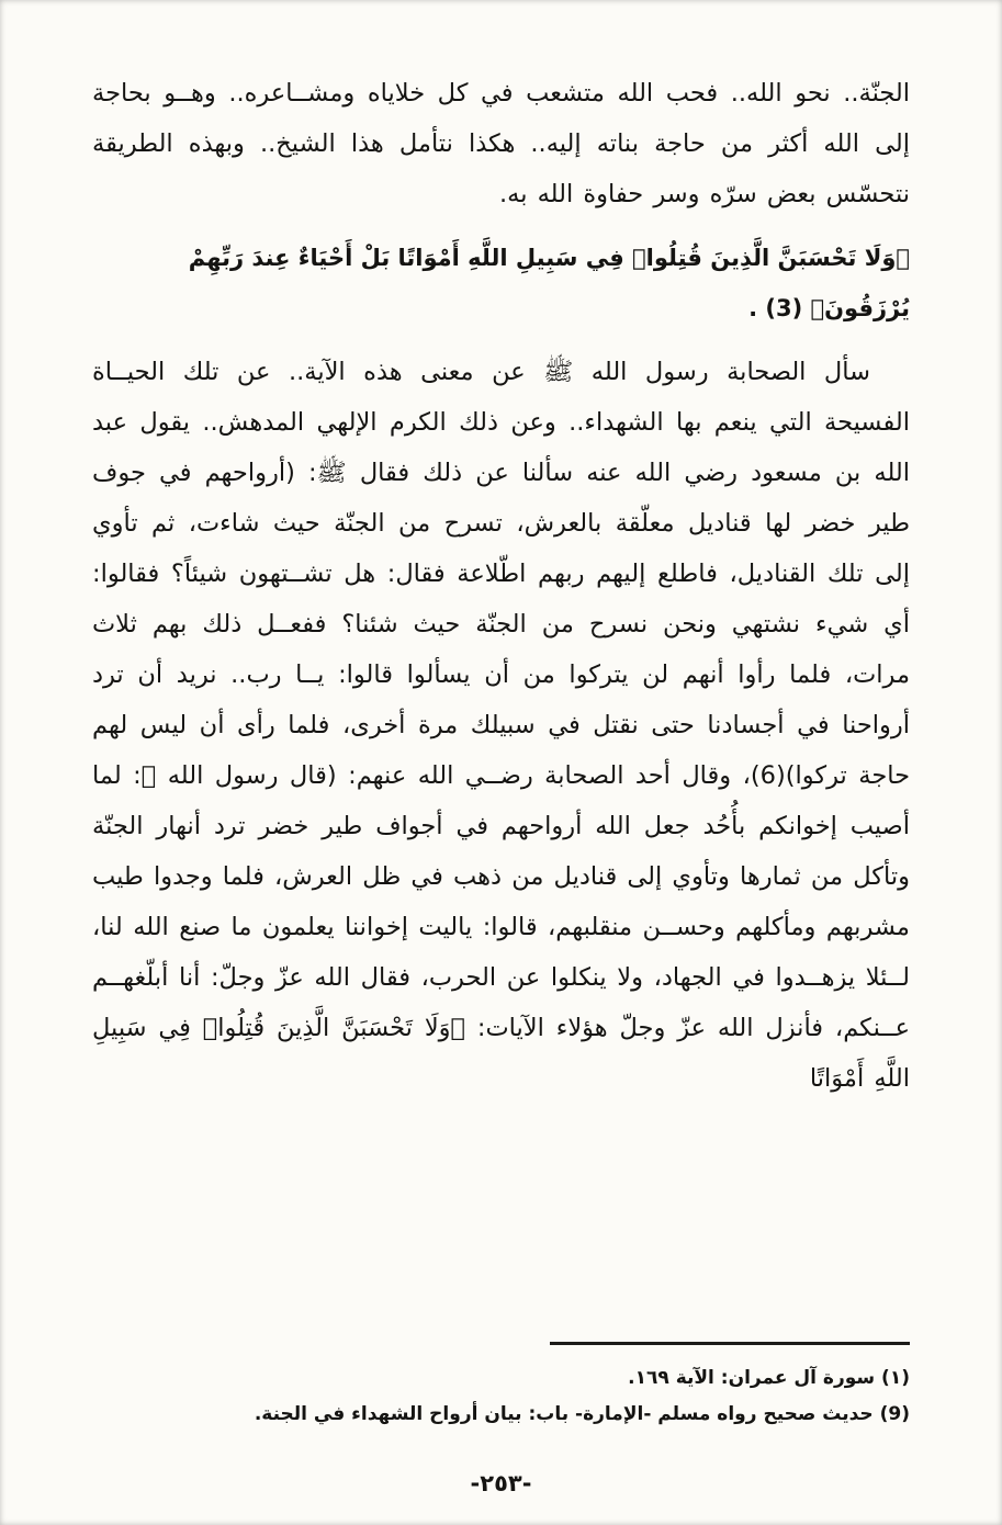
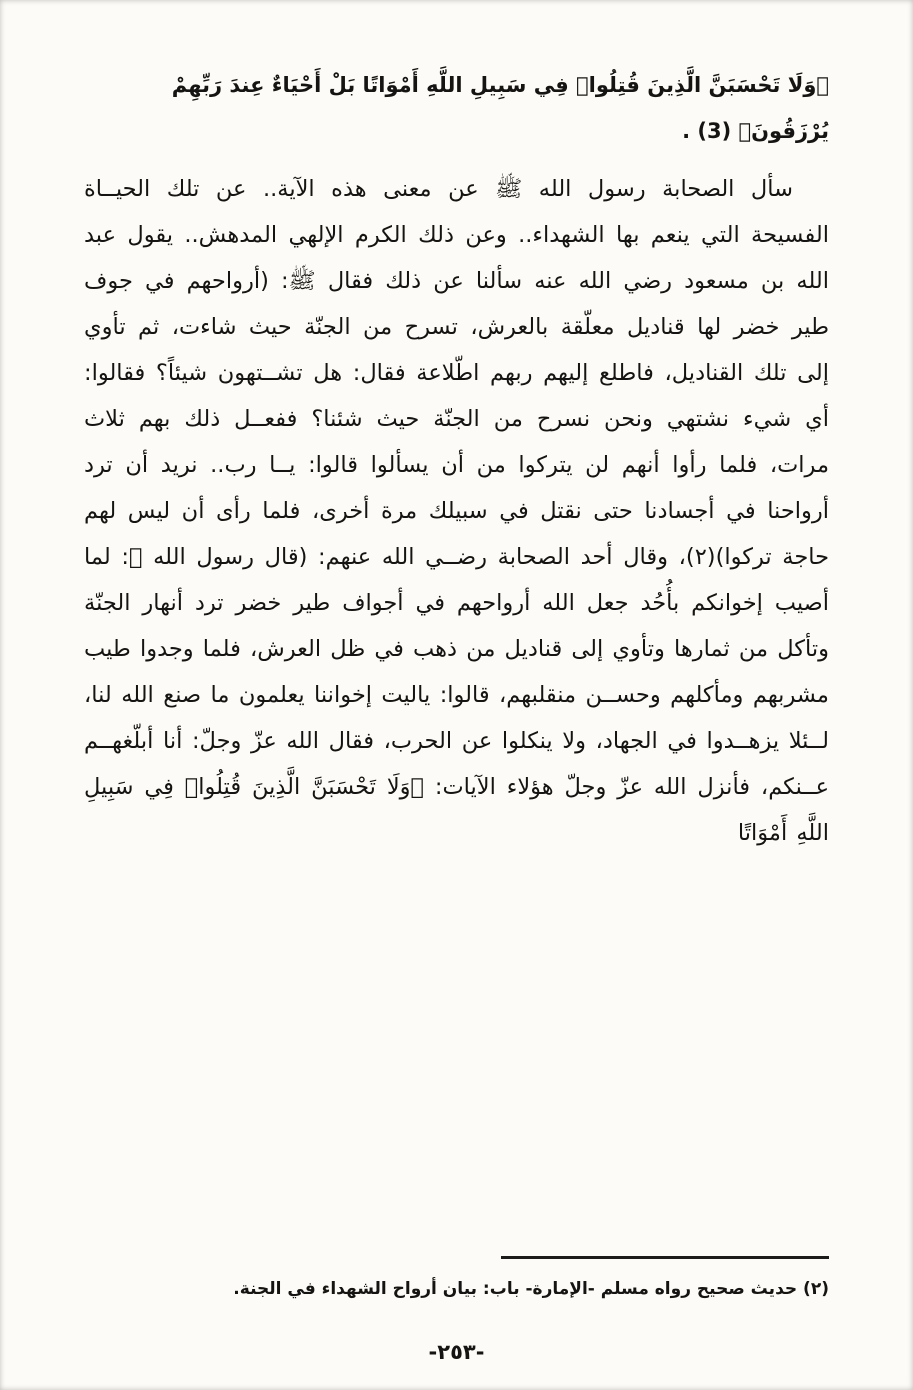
- الجنّة.. نحو الله.. فحب الله متشعب في كل خلاياه ومشــاعره.. وهــو بحاجة إلى الله أكثر من حاجة بناته إليه.. هكذا نتأمل هذا الشيخ.. وبهذه الطريقة نتحسّس بعض سرّه وسر حفاوة الله به.
  ﴿وَلَا تَحْسَبَنَّ الَّذِينَ قُتِلُوا۟ فِي سَبِيلِ اللَّهِ أَمْوَاتًا بَلْ أَحْيَاءٌ عِندَ رَبِّهِمْ يُرْزَقُونَ﴾ (3) .
- سأل الصحابة رسول الله ﷺ عن معنى هذه الآية.. عن تلك الحيــاة الفسيحة التي ينعم بها الشهداء.. وعن ذلك الكرم الإلهي المدهش.. يقول عبد الله بن مسعود رضي الله عنه سألنا عن ذلك فقال ﷺ: (أرواحهم في جوف طير خضر لها قناديل معلّقة بالعرش، تسرح من الجنّة حيث شاءت، ثم تأوي إلى تلك القناديل، فاطلع إليهم ربهم اطّلاعة فقال: هل تشــتهون شيئاً؟ فقالوا: أي شيء نشتهي ونحن نسرح من الجنّة حيث شئنا؟ ففعــل ذلك بهم ثلاث مرات، فلما رأوا أنهم لن يتركوا من أن يسألوا قالوا: يــا رب.. نريد أن ترد أرواحنا في أجسادنا حتى نقتل في سبيلك مرة أخرى، فلما رأى أن ليس لهم حاجة تركوا)(6)، وقال أحد الصحابة رضــي الله عنهم: (قال رسول الله ﷺ: لما أصيب إخوانكم بأُحُد جعل الله أرواحهم في أجواف طير خضر ترد أنهار الجنّة وتأكل من ثمارها وتأوي إلى قناديل من ذهب في ظل العرش، فلما وجدوا طيب مشربهم ومأكلهم وحســن منقلبهم، قالوا: ياليت إخواننا يعلمون ما صنع الله لنا، لــئلا يزهــدوا في الجهاد، ولا ينكلوا عن الحرب، فقال الله عزّ وجلّ: أنا أبلّغهــم عــنكم، فأنزل الله عزّ وجلّ هؤلاء الآيات: ﴿وَلَا تَحْسَبَنَّ الَّذِينَ قُتِلُوا۟ فِي سَبِيلِ اللَّهِ أَمْوَاتًا
+ سأل الصحابة رسول الله ﷺ عن معنى هذه الآية.. عن تلك الحيــاة الفسيحة التي ينعم بها الشهداء.. وعن ذلك الكرم الإلهي المدهش.. يقول عبد الله بن مسعود رضي الله عنه سألنا عن ذلك فقال ﷺ: (أرواحهم في جوف طير خضر لها قناديل معلّقة بالعرش، تسرح من الجنّة حيث شاءت، ثم تأوي إلى تلك القناديل، فاطلع إليهم ربهم اطّلاعة فقال: هل تشــتهون شيئاً؟ فقالوا: أي شيء نشتهي ونحن نسرح من الجنّة حيث شئنا؟ ففعــل ذلك بهم ثلاث مرات، فلما رأوا أنهم لن يتركوا من أن يسألوا قالوا: يــا رب.. نريد أن ترد أرواحنا في أجسادنا حتى نقتل في سبيلك مرة أخرى، فلما رأى أن ليس لهم حاجة تركوا)(٢)، وقال أحد الصحابة رضــي الله عنهم: (قال رسول الله ﷺ: لما أصيب إخوانكم بأُحُد جعل الله أرواحهم في أجواف طير خضر ترد أنهار الجنّة وتأكل من ثمارها وتأوي إلى قناديل من ذهب في ظل العرش، فلما وجدوا طيب مشربهم ومأكلهم وحســن منقلبهم، قالوا: ياليت إخواننا يعلمون ما صنع الله لنا، لــئلا يزهــدوا في الجهاد، ولا ينكلوا عن الحرب، فقال الله عزّ وجلّ: أنا أبلّغهــم عــنكم، فأنزل الله عزّ وجلّ هؤلاء الآيات: ﴿وَلَا تَحْسَبَنَّ الَّذِينَ قُتِلُوا۟ فِي سَبِيلِ اللَّهِ أَمْوَاتًا
- (١) سورة آل عمران: الآية ١٦٩.
- (9) حديث صحيح رواه مسلم -الإمارة- باب: بيان أرواح الشهداء في الجنة.
+ (٢) حديث صحيح رواه مسلم -الإمارة- باب: بيان أرواح الشهداء في الجنة.
  -٢٥٣-
